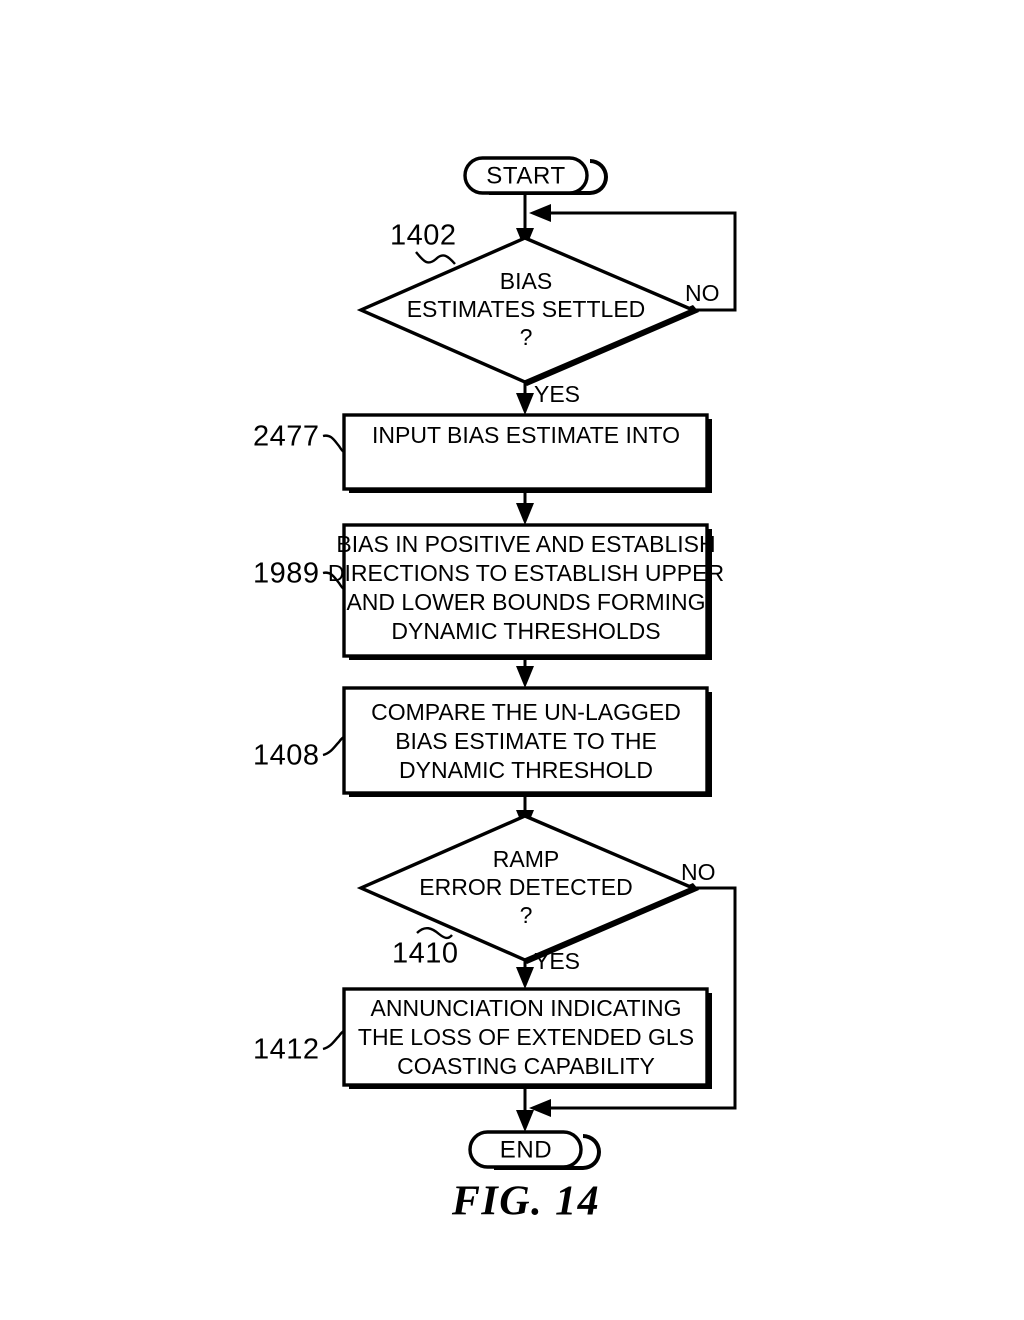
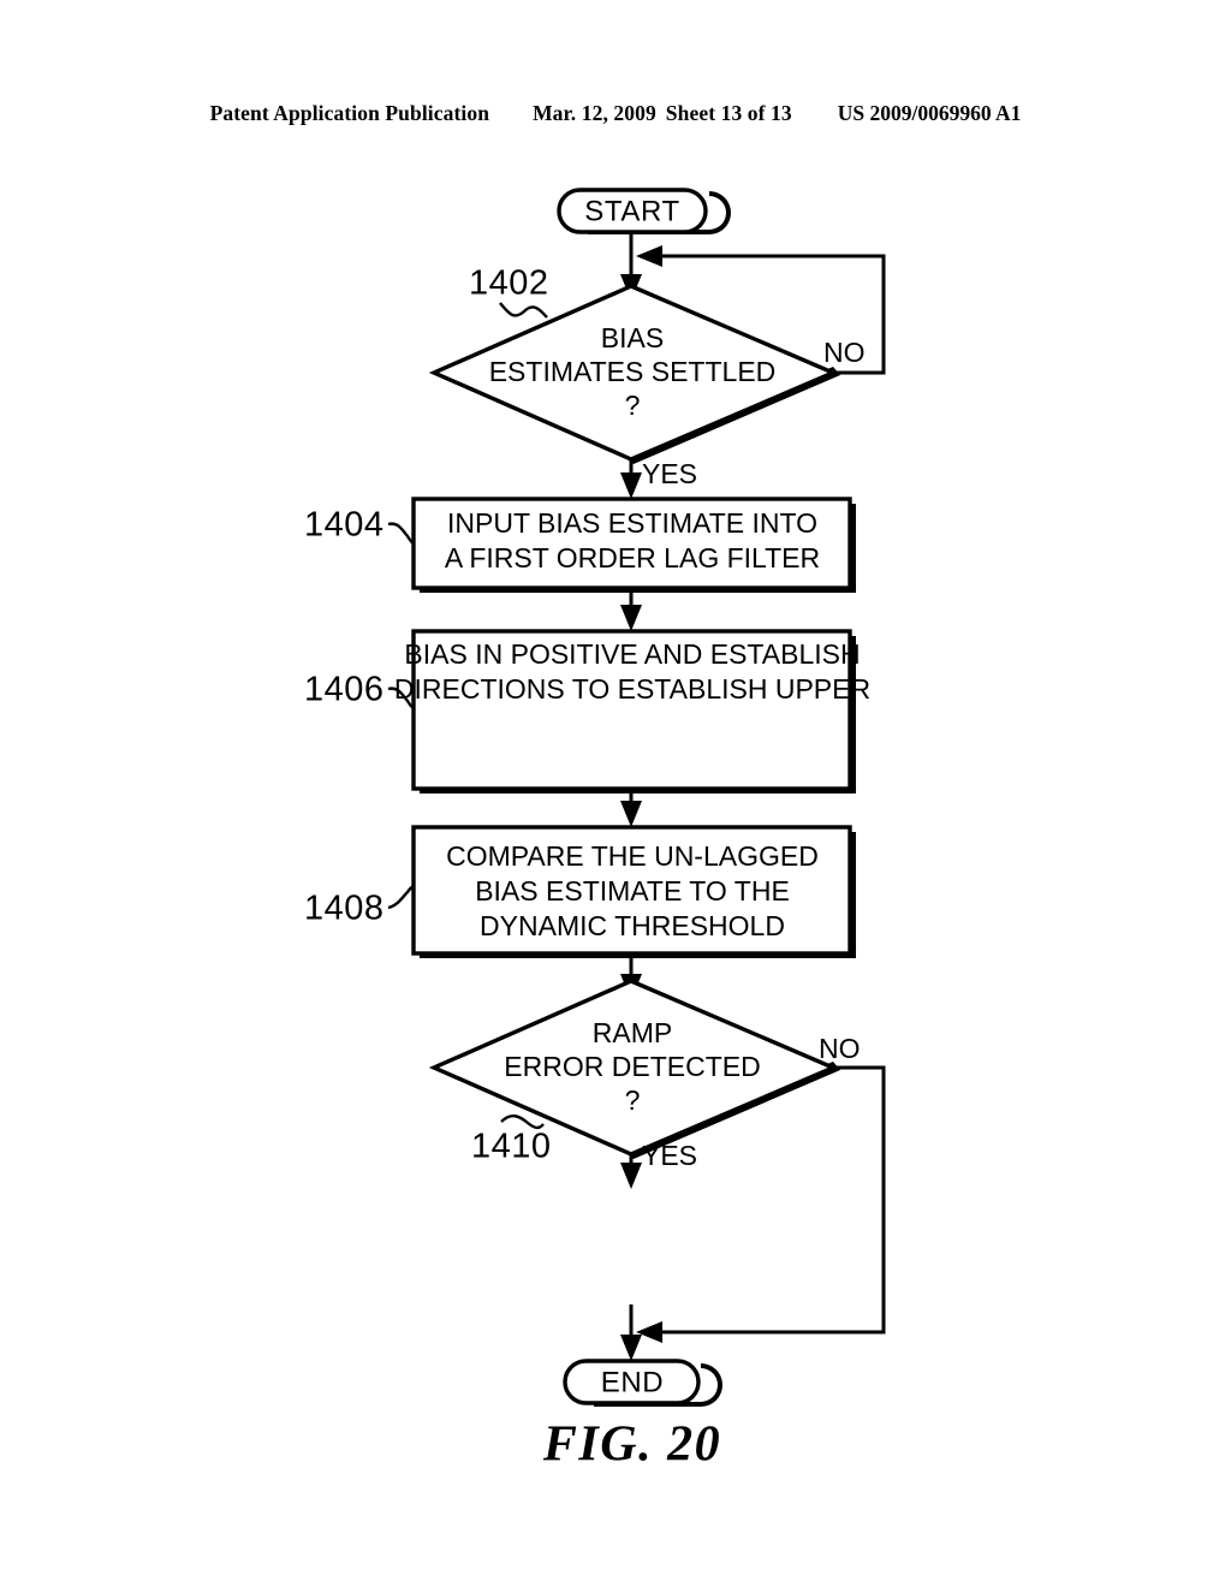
+ Patent Application Publication
+ Mar. 12, 2009
+ Sheet 13 of 13
+ US 2009/0069960 A1
  START
  BIAS
  ESTIMATES SETTLED
  ?
  NO
  YES
  1402
  INPUT BIAS ESTIMATE INTO
+ A FIRST ORDER LAG FILTER
- 2477
+ 1404
  BIAS IN POSITIVE AND ESTABLISH
  DIRECTIONS TO ESTABLISH UPPER
- AND LOWER BOUNDS FORMING
- DYNAMIC THRESHOLDS
- 1989
+ 1406
  COMPARE THE UN-LAGGED
  BIAS ESTIMATE TO THE
  DYNAMIC THRESHOLD
  1408
  RAMP
  ERROR DETECTED
  ?
  NO
  YES
  1410
- ANNUNCIATION INDICATING
- THE LOSS OF EXTENDED GLS
- COASTING CAPABILITY
- 1412
  END
- FIG. 14
+ FIG. 20
